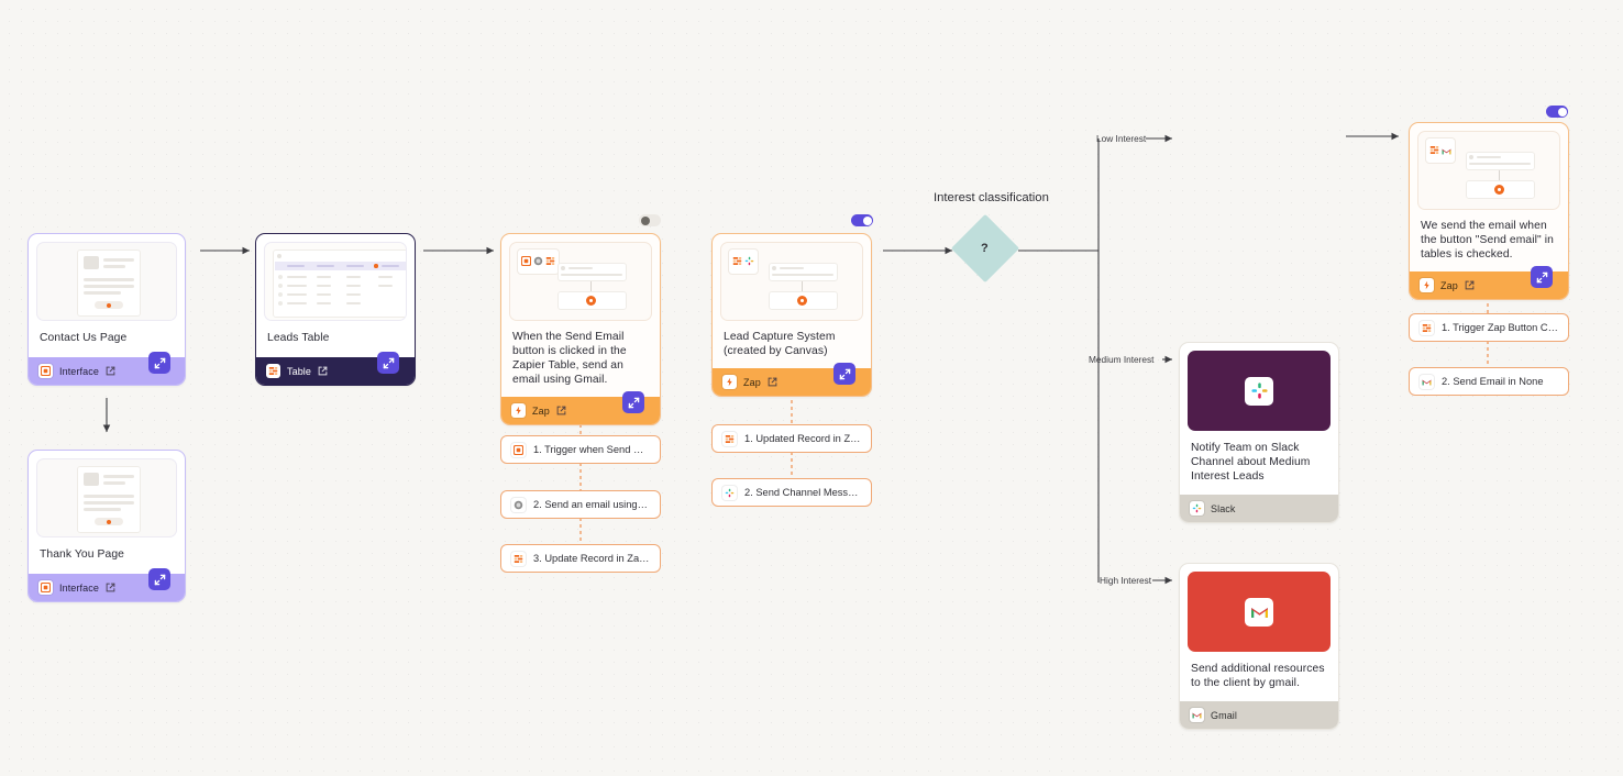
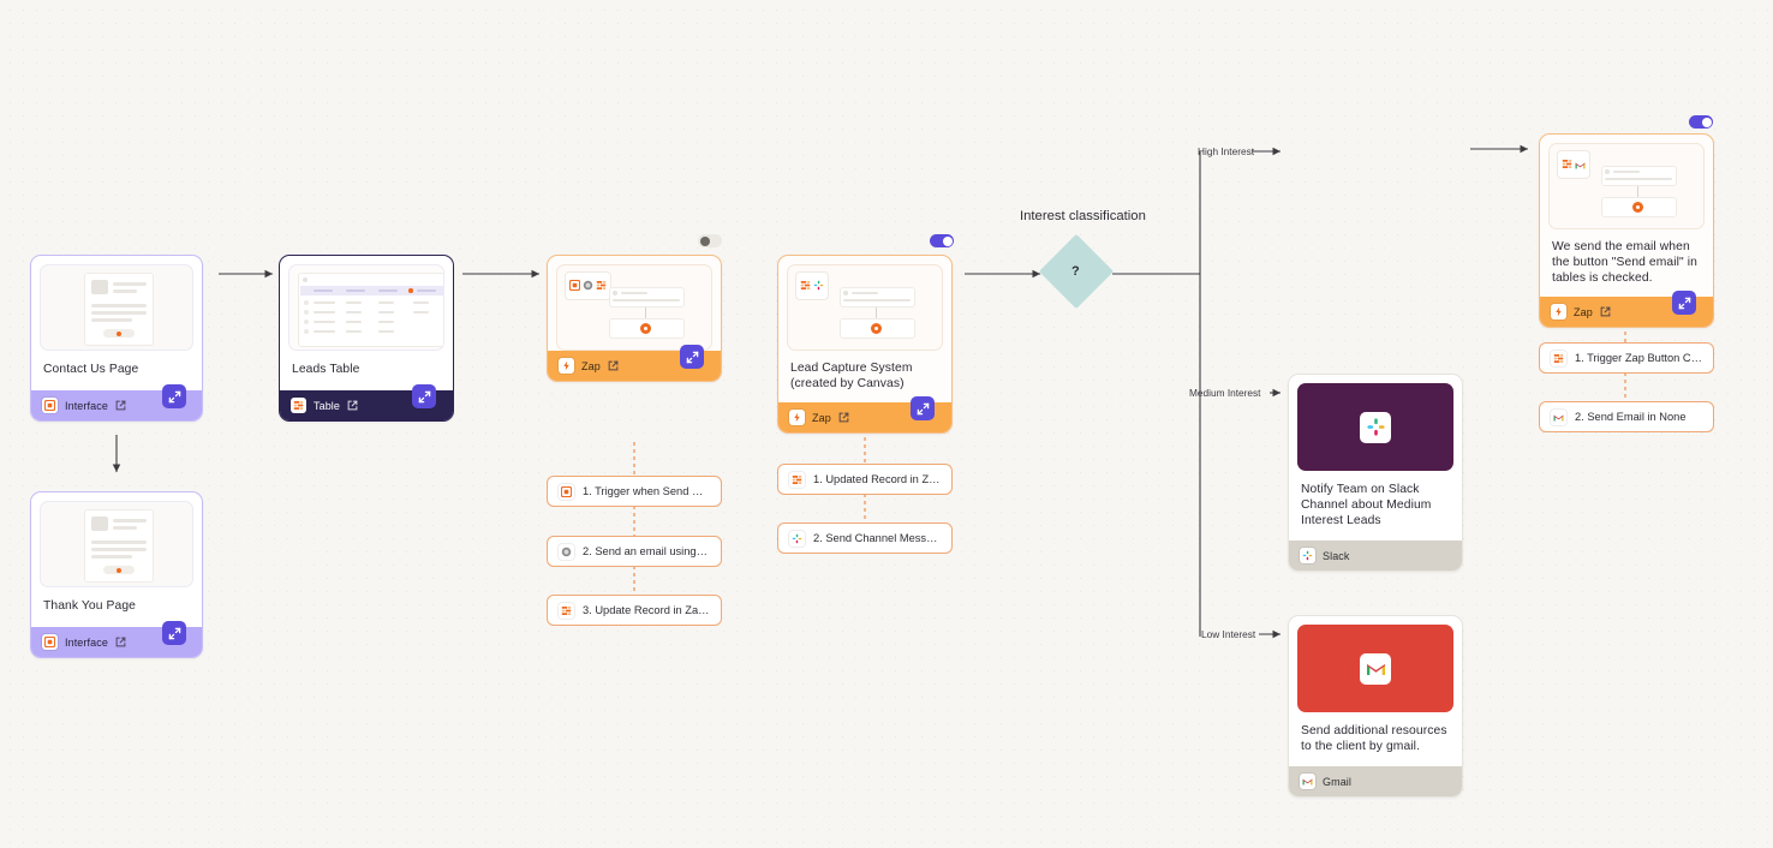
  Interest classification
  ?
- Low Interest
+ High Interest
  Medium Interest
- High Interest
+ Low Interest
  Contact Us Page
  Interface
  Thank You Page
  Interface
  Leads Table
  Table
- When the Send Email button is clicked in the Zapier Table, send an email using Gmail.
  Zap
  1. Trigger when Send Em
  2. Send an email using G
  3. Update Record in Zapie
  Lead Capture System (created by Canvas)
  Zap
  2. Send Channel Messag
  Notify Team on Slack Channel about Medium Interest Leads
  Slack
  Send additional resources to the client by gmail.
  Gmail
  We send the email when the button "Send email" in tables is checked.
  Zap
  1. Trigger Zap Button Clic
  2. Send Email in None
